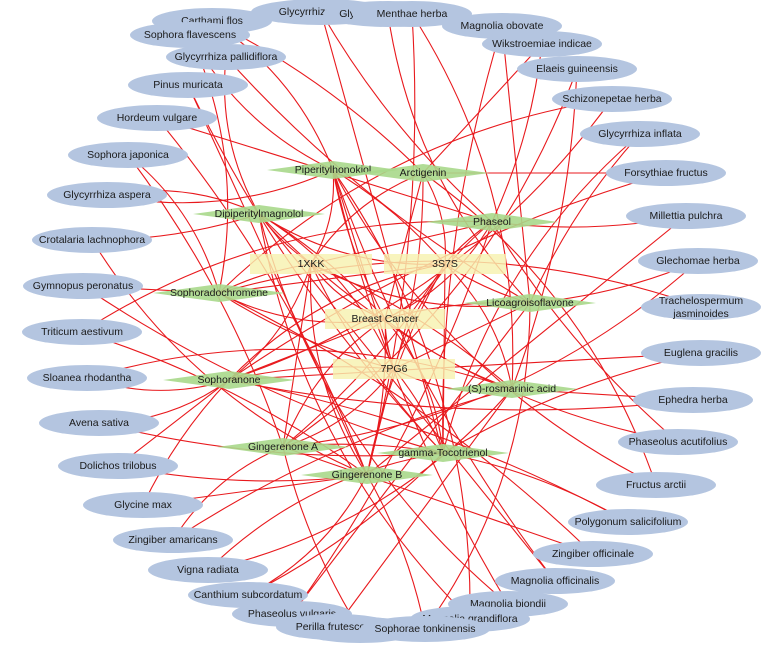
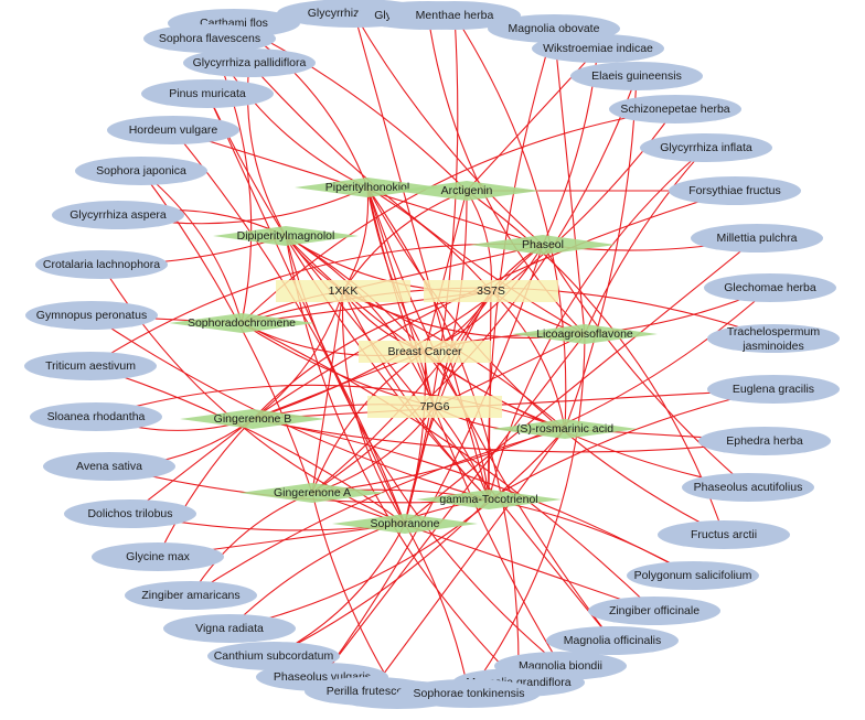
  Carthami flos
  Menthae herba
  Magnolia obovate
  Sophora flavescens
  Wikstroemiae indicae
  Glycyrrhiza pallidiflora
  Elaeis guineensis
  Pinus muricata
  Schizonepetae herba
  Hordeum vulgare
  Glycyrrhiza inflata
  Sophora japonica
  Forsythiae fructus
  Glycyrrhiza aspera
  Millettia pulchra
  Crotalaria lachnophora
  Glechomae herba
  Gymnopus peronatus
  Trachelospermum
  jasminoides
  Triticum aestivum
  Euglena gracilis
  Sloanea rhodantha
  Ephedra herba
  Avena sativa
  Phaseolus acutifolius
  Dolichos trilobus
  Fructus arctii
  Glycine max
  Polygonum salicifolium
  Zingiber amaricans
  Zingiber officinale
  Vigna radiata
  Magnolia officinalis
  Canthium subcordatum
  Magnolia biondii
  Phaseolus vulgaris
  Perilla frutesc
  Sophorae tonkinensis
  1XKK
  3S7S
  7PG6
  Breast Cancer
  Piperitylhonokiol
  Arctigenin
  Dipiperitylmagnolol
  Phaseol
  Sophoradochromene
  Licoagroisoflavone
- Sophoranone
+ Gingerenone B
  (S)-rosmarinic acid
  Gingerenone A
  gamma-Tocotrienol
- Gingerenone B
+ Sophoranone
